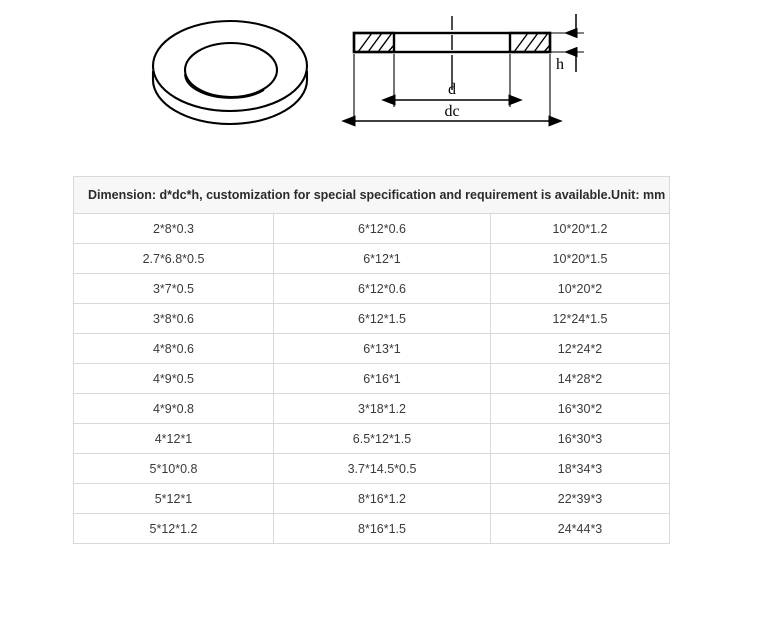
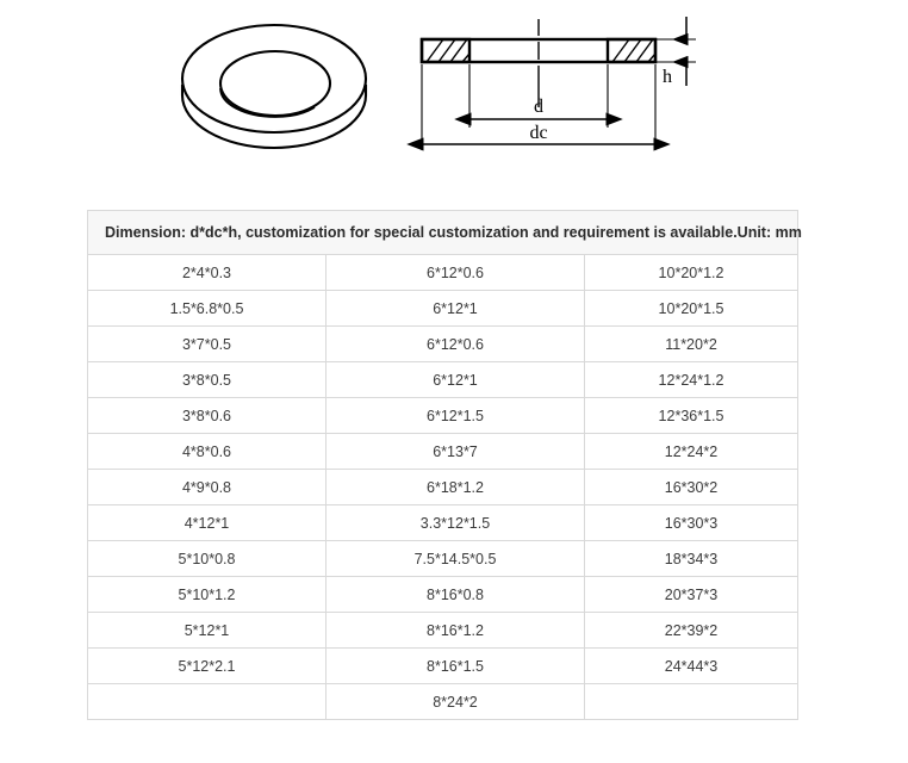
  d
  dc
  h
- Dimension: d*dc*h, customization for special specification and requirement is available. Unit: mm
+ Dimension: d*dc*h, customization for special customization and requirement is available. Unit: mm
- 2*8*0.3	6*12*0.6	10*20*1.2
+ 2*4*0.3	6*12*0.6	10*20*1.2
- 2.7*6.8*0.5	6*12*1	10*20*1.5
+ 1.5*6.8*0.5	6*12*1	10*20*1.5
- 3*7*0.5	6*12*0.6	10*20*2
+ 3*7*0.5	6*12*0.6	11*20*2
+ 3*8*0.5	6*12*1	12*24*1.2
- 3*8*0.6	6*12*1.5	12*24*1.5
+ 3*8*0.6	6*12*1.5	12*36*1.5
- 4*8*0.6	6*13*1	12*24*2
+ 4*8*0.6	6*13*7	12*24*2
- 4*9*0.5	6*16*1	14*28*2
- 4*9*0.8	3*18*1.2	16*30*2
+ 4*9*0.8	6*18*1.2	16*30*2
- 4*12*1	6.5*12*1.5	16*30*3
+ 4*12*1	3.3*12*1.5	16*30*3
- 5*10*0.8	3.7*14.5*0.5	18*34*3
+ 5*10*0.8	7.5*14.5*0.5	18*34*3
+ 5*10*1.2	8*16*0.8	20*37*3
- 5*12*1	8*16*1.2	22*39*3
+ 5*12*1	8*16*1.2	22*39*2
- 5*12*1.2	8*16*1.5	24*44*3
+ 5*12*2.1	8*16*1.5	24*44*3
+ 	8*24*2
